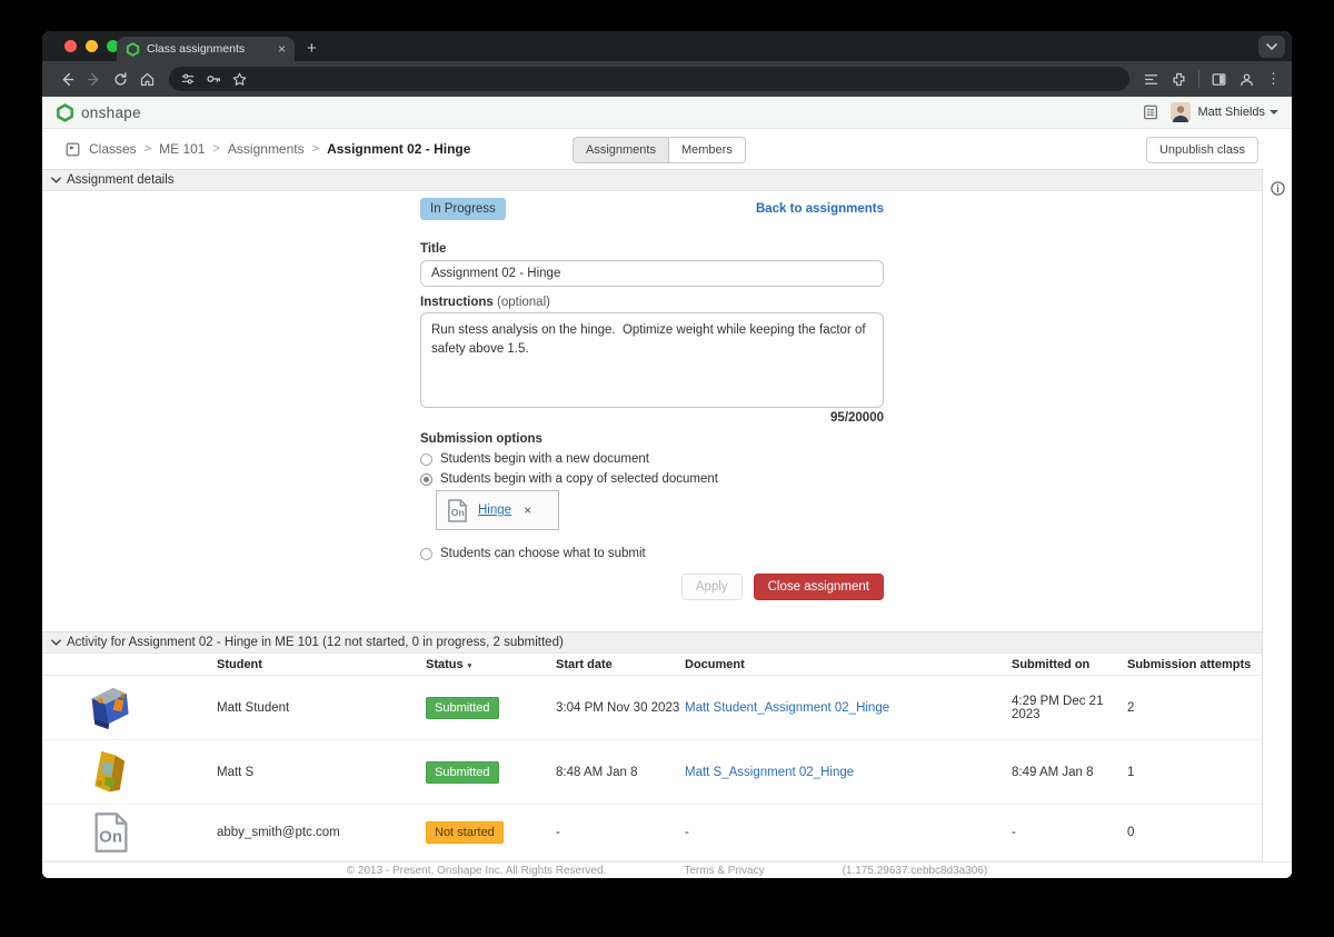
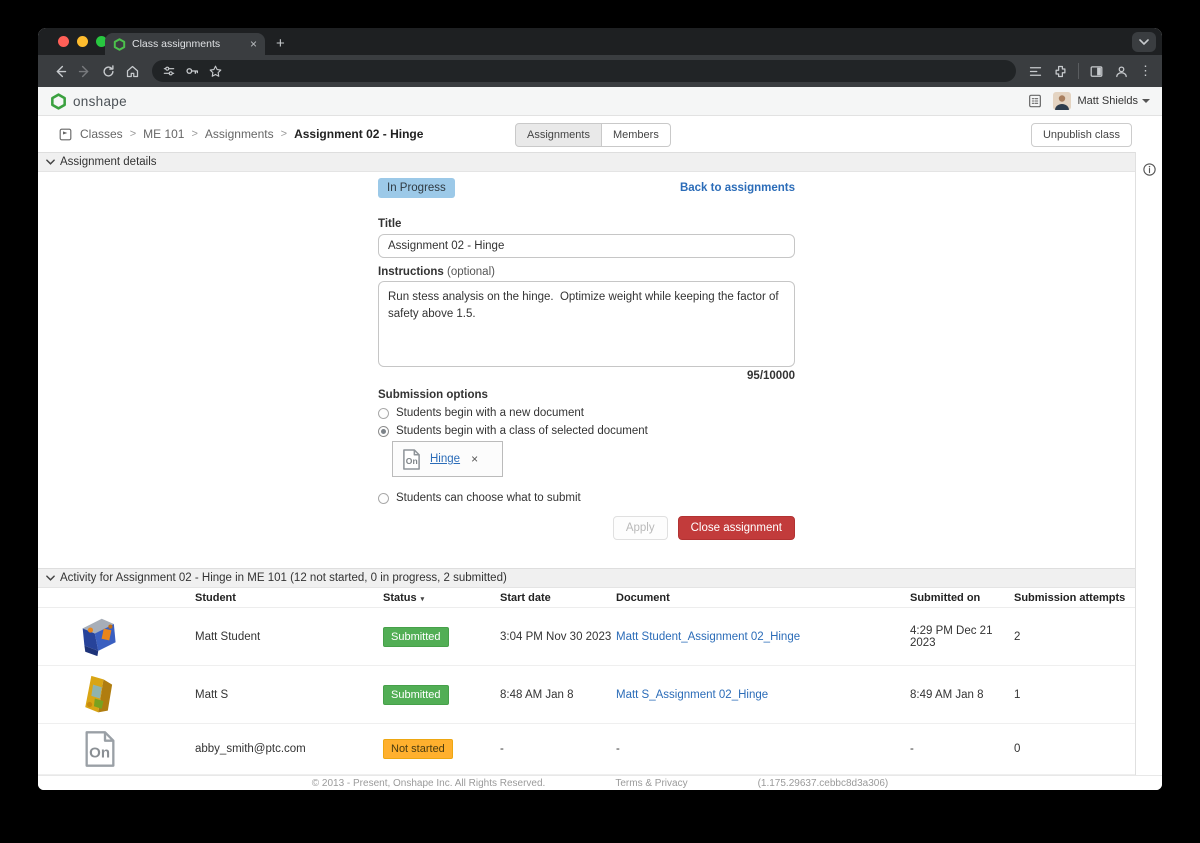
  Class assignments
  ×
  +
  ⋮
  onshape
  Matt Shields
  Classes
  >
  ME 101
  >
  Assignments
  >
  Assignment 02 - Hinge
  Assignments
  Members
  Unpublish class
  Assignment details
  In Progress
  Back to assignments
  Title
  Assignment 02 - Hinge
  Instructions (optional)
- 95/20000
+ 95/10000
  Submission options
  Students begin with a new document
- Students begin with a copy of selected document
+ Students begin with a class of selected document
  On
  Hinge
  ×
  Students can choose what to submit
  Apply
  Close assignment
  Activity for Assignment 02 - Hinge in ME 101 (12 not started, 0 in progress, 2 submitted)
  Student
  Status
  Start date
  Document
  Submitted on
  Submission attempts
  Matt Student
  Submitted
  3:04 PM Nov 30 2023
  Matt Student_Assignment 02_Hinge
  4:29 PM Dec 21 2023
  2
  Matt S
  Submitted
  8:48 AM Jan 8
  Matt S_Assignment 02_Hinge
  8:49 AM Jan 8
  1
  On
  abby_smith@ptc.com
  Not started
  -
  -
  -
  0
  © 2013 - Present, Onshape Inc. All Rights Reserved.
  Terms & Privacy
  (1.175.29637.cebbc8d3a306)
